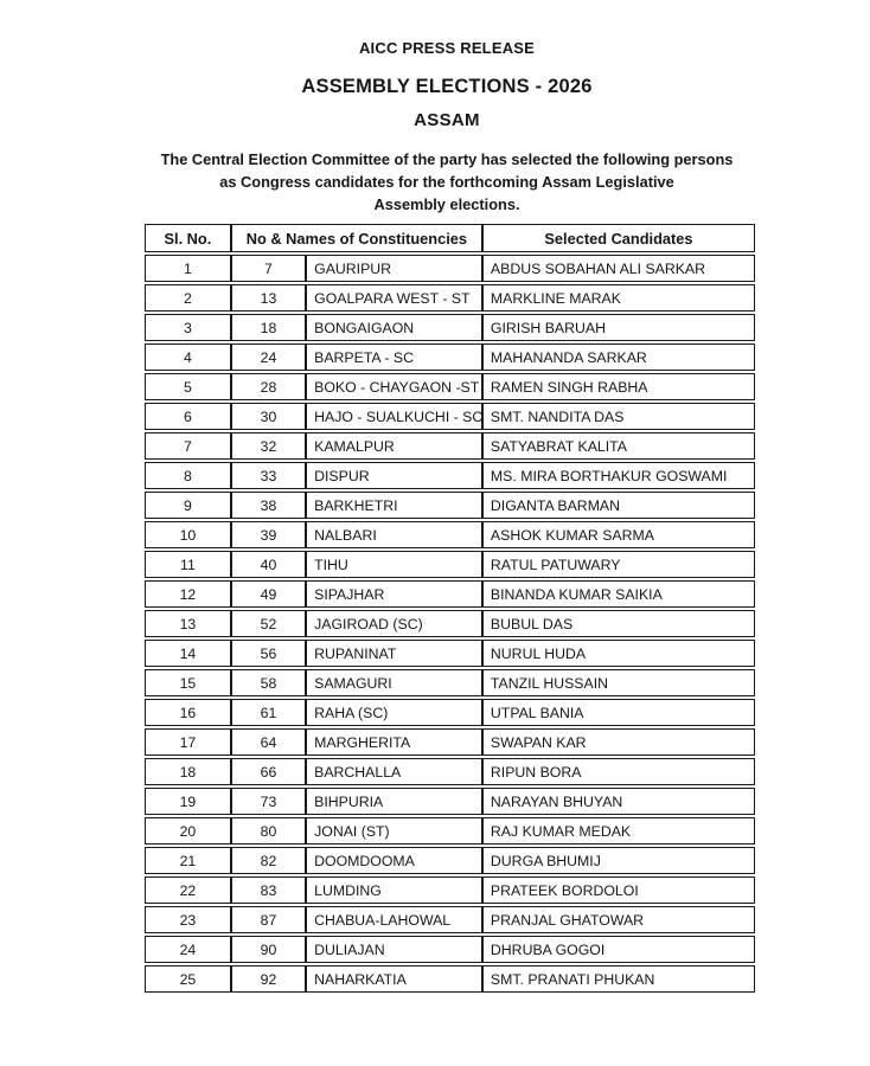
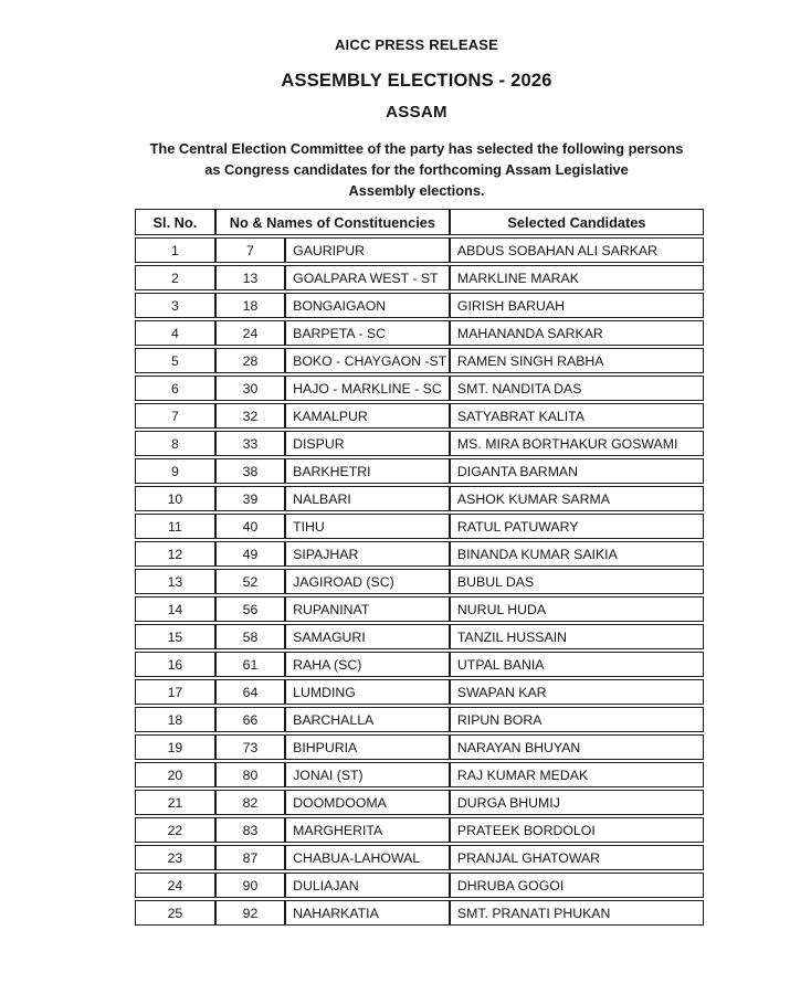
  AICC PRESS RELEASE
  ASSEMBLY ELECTIONS - 2026
  ASSAM
  The Central Election Committee of the party has selected the following persons
  as Congress candidates for the forthcoming Assam Legislative
  Assembly elections.
  Sl. No.	No & Names of Constituencies	Selected Candidates
  1	7	GAURIPUR	ABDUS SOBAHAN ALI SARKAR
  2	13	GOALPARA WEST - ST	MARKLINE MARAK
  3	18	BONGAIGAON	GIRISH BARUAH
  4	24	BARPETA - SC	MAHANANDA SARKAR
  5	28	BOKO - CHAYGAON -ST	RAMEN SINGH RABHA
- 6	30	HAJO - SUALKUCHI - SC	SMT. NANDITA DAS
+ 6	30	HAJO - MARKLINE - SC	SMT. NANDITA DAS
  7	32	KAMALPUR	SATYABRAT KALITA
  8	33	DISPUR	MS. MIRA BORTHAKUR GOSWAMI
  9	38	BARKHETRI	DIGANTA BARMAN
  10	39	NALBARI	ASHOK KUMAR SARMA
  11	40	TIHU	RATUL PATUWARY
  12	49	SIPAJHAR	BINANDA KUMAR SAIKIA
  13	52	JAGIROAD (SC)	BUBUL DAS
  14	56	RUPANINAT	NURUL HUDA
  15	58	SAMAGURI	TANZIL HUSSAIN
  16	61	RAHA (SC)	UTPAL BANIA
- 17	64	MARGHERITA	SWAPAN KAR
+ 17	64	LUMDING	SWAPAN KAR
  18	66	BARCHALLA	RIPUN BORA
  19	73	BIHPURIA	NARAYAN BHUYAN
  20	80	JONAI (ST)	RAJ KUMAR MEDAK
  21	82	DOOMDOOMA	DURGA BHUMIJ
- 22	83	LUMDING	PRATEEK BORDOLOI
+ 22	83	MARGHERITA	PRATEEK BORDOLOI
  23	87	CHABUA-LAHOWAL	PRANJAL GHATOWAR
  24	90	DULIAJAN	DHRUBA GOGOI
  25	92	NAHARKATIA	SMT. PRANATI PHUKAN
